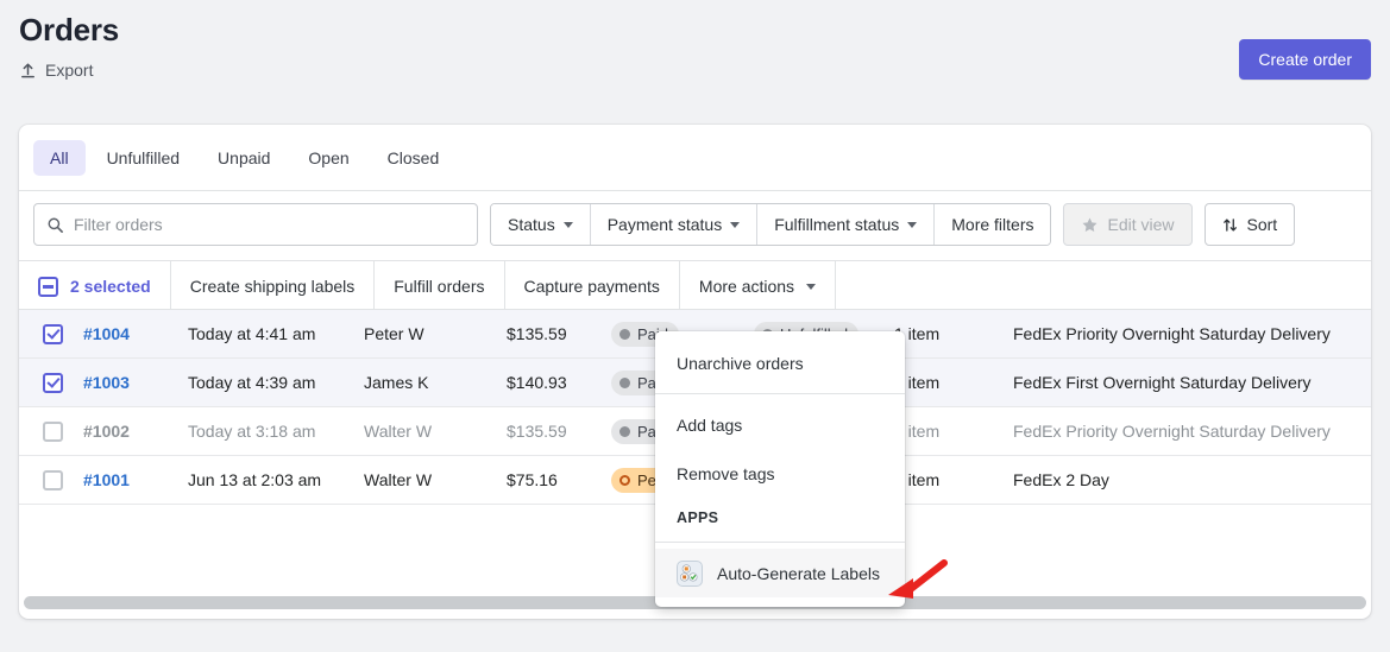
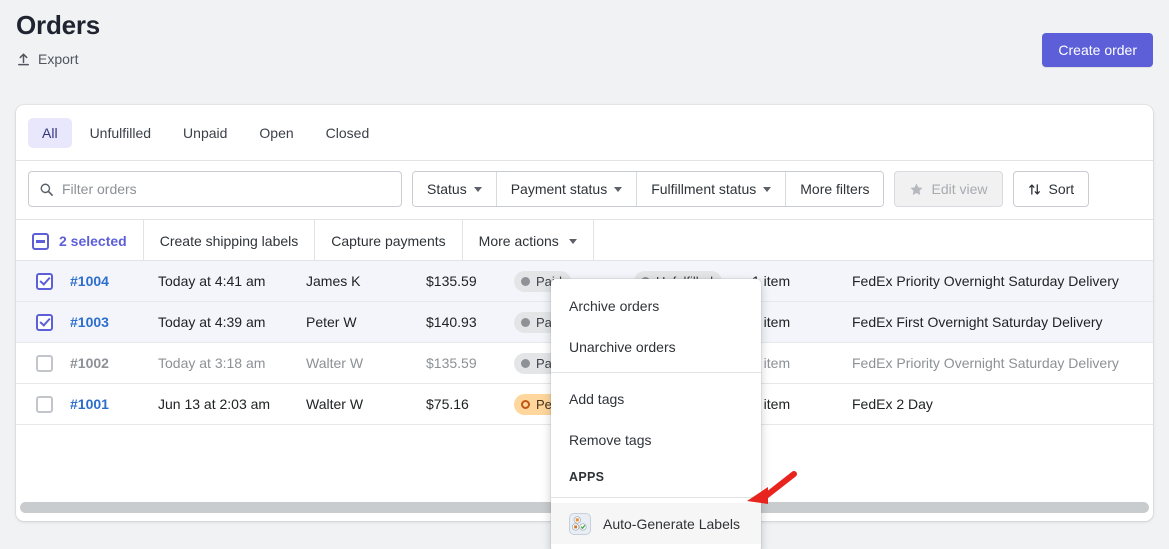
  Orders
  Export
  Create order
  All
  Unfulfilled
  Unpaid
  Open
  Closed
  Filter orders
  Status
  Payment status
  Fulfillment status
  More filters
  Edit view
  Sort
  2 selected
  Create shipping labels
- Fulfill orders
  Capture payments
  More actions
  #1004
  Today at 4:41 am
- Peter W
+ James K
  $135.59
  item
  FedEx Priority Overnight Saturday Delivery
  #1003
  Today at 4:39 am
- James K
+ Peter W
  $140.93
  item
  FedEx First Overnight Saturday Delivery
  #1002
  Today at 3:18 am
  Walter W
  $135.59
  item
  FedEx Priority Overnight Saturday Delivery
  #1001
  Jun 13 at 2:03 am
  Walter W
  $75.16
  item
  FedEx 2 Day
+ Archive orders
  Unarchive orders
  Add tags
  Remove tags
  APPS
  Auto-Generate Labels
